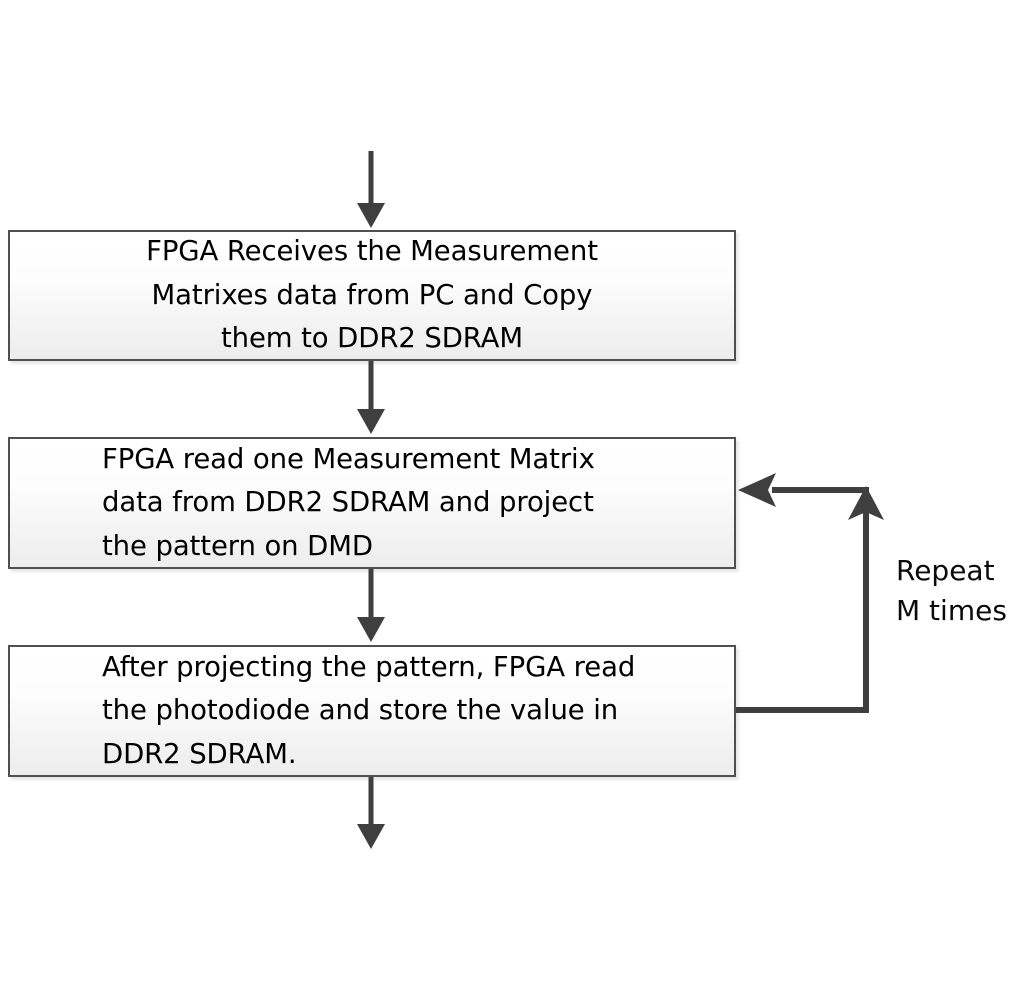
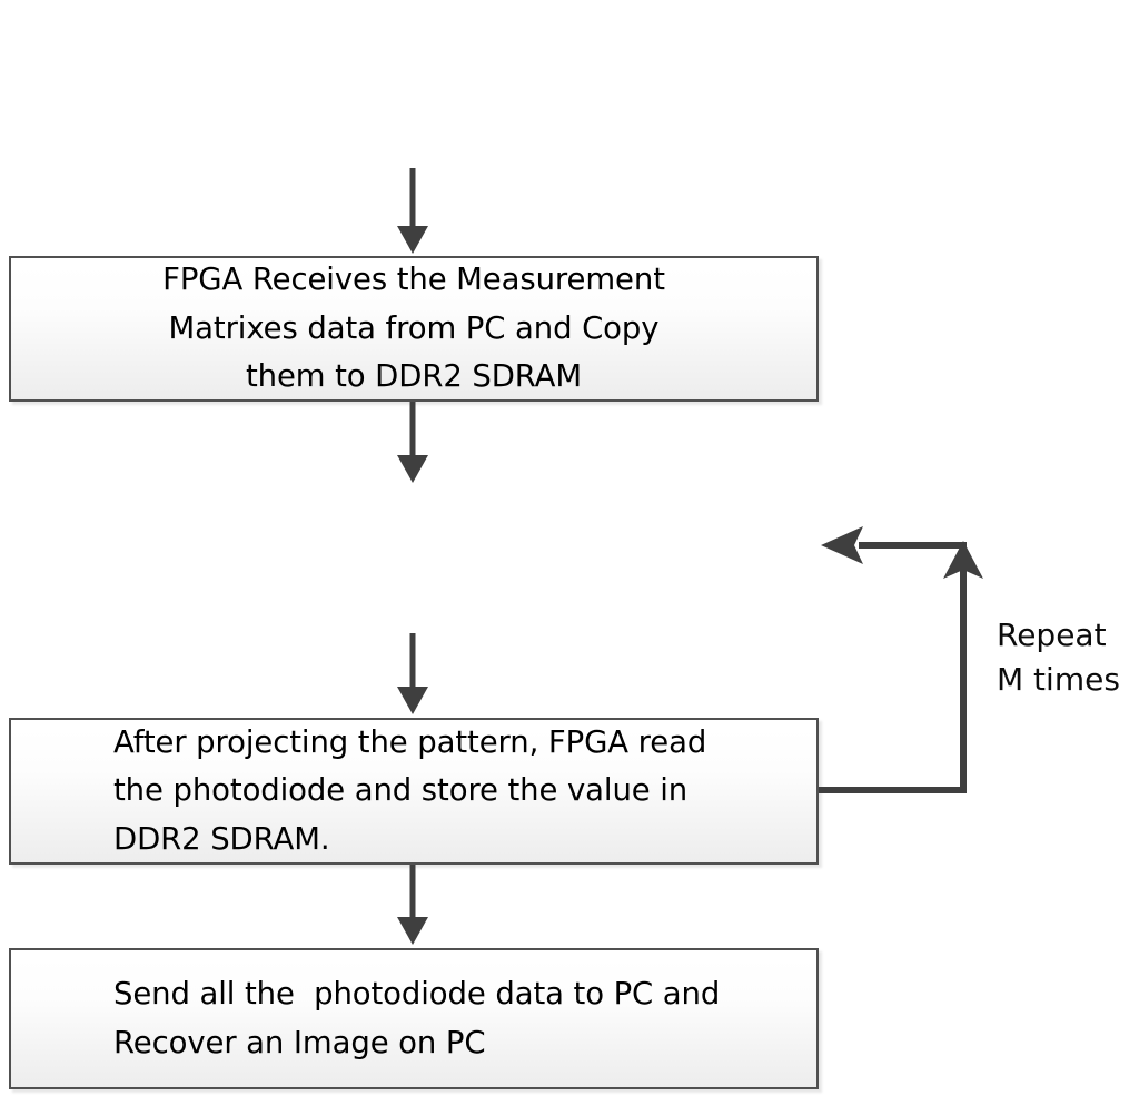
  FPGA Receives the Measurement
  Matrixes data from PC and Copy
  them to DDR2 SDRAM
- FPGA read one Measurement Matrix
- data from DDR2 SDRAM and project
- the pattern on DMD
  After projecting the pattern, FPGA read
  the photodiode and store the value in
  DDR2 SDRAM.
+ Send all the photodiode data to PC and
+ Recover an Image on PC
  Repeat
  M times
